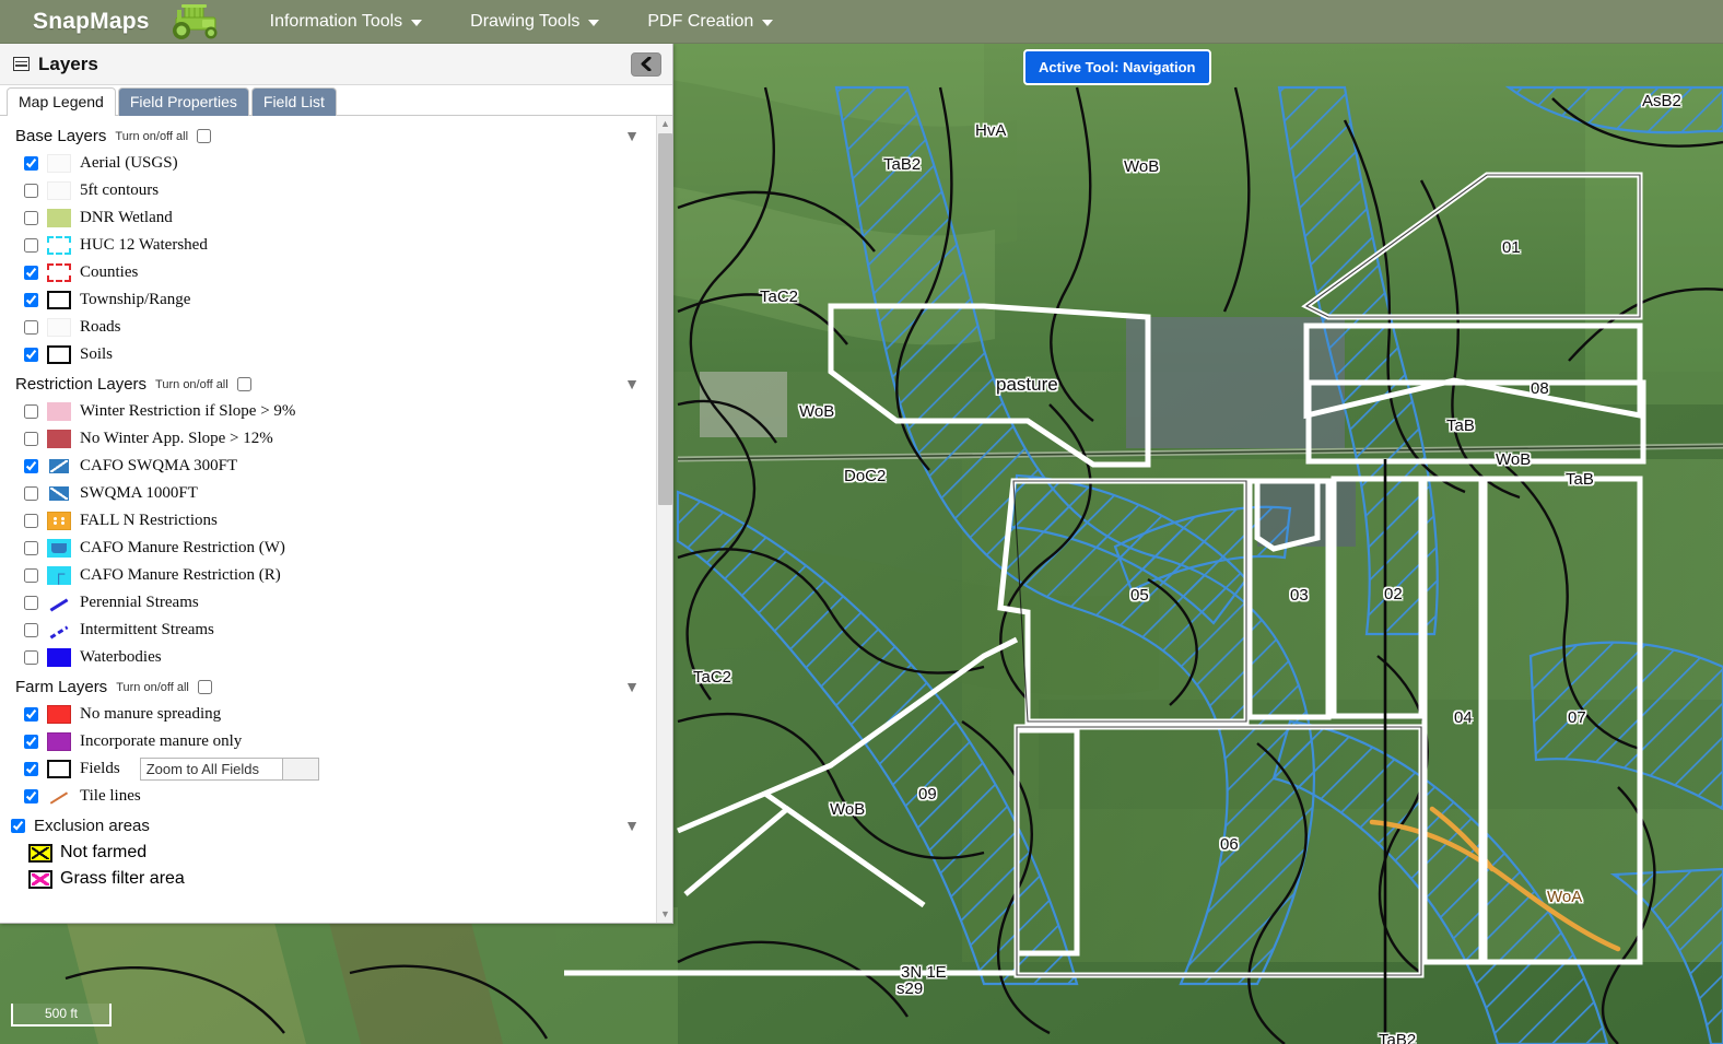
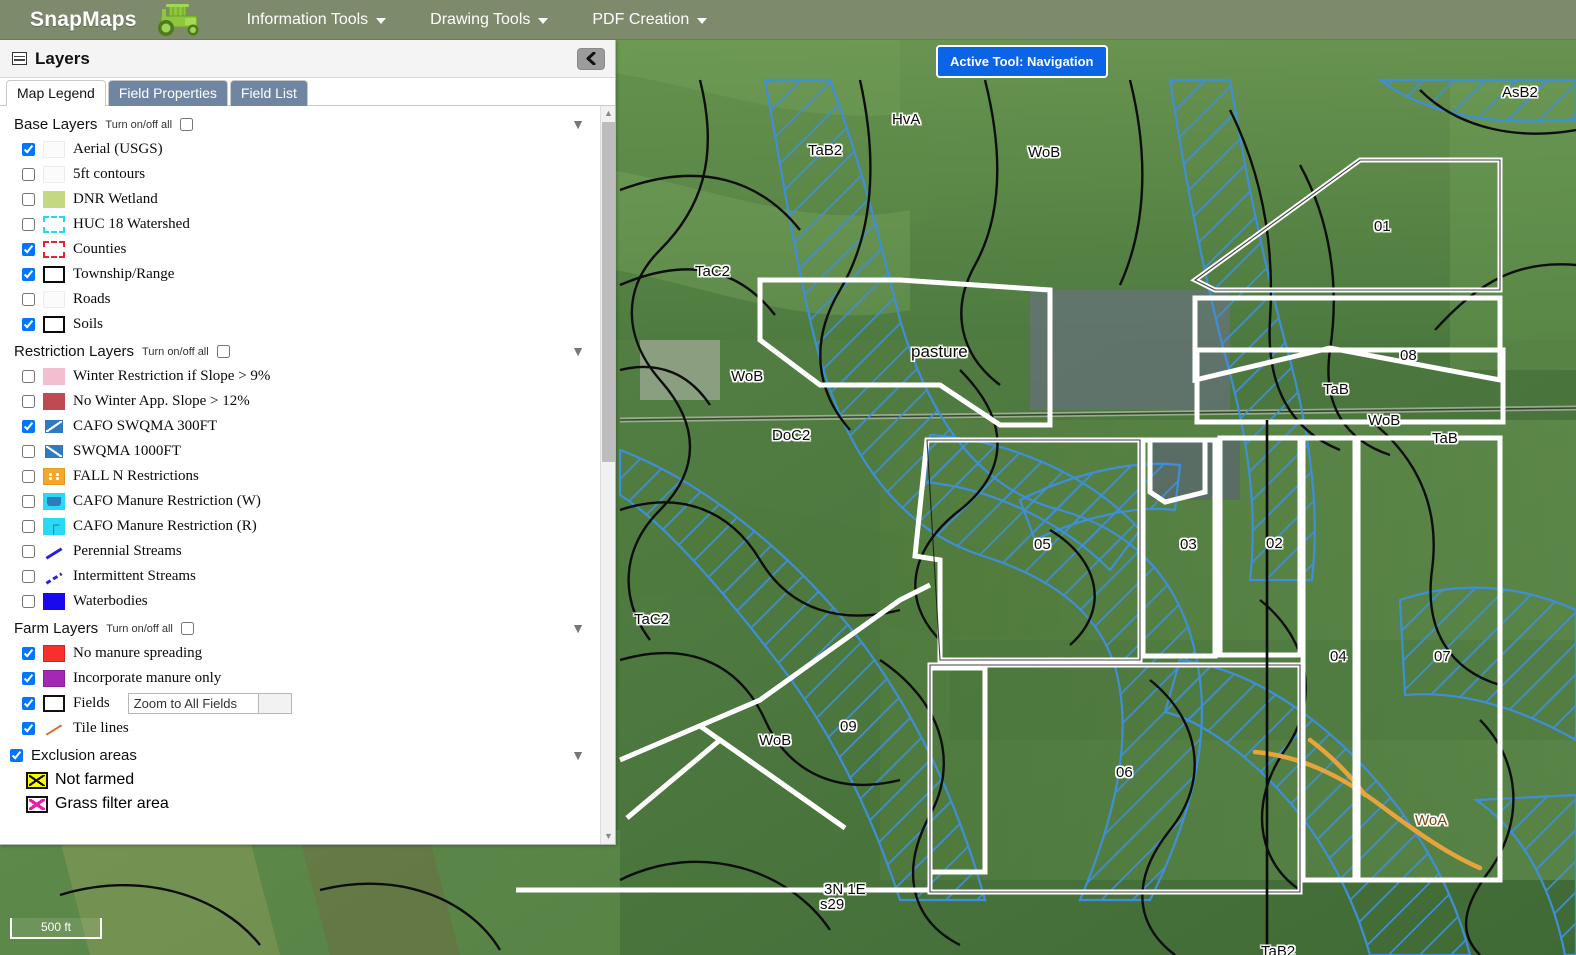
  SnapMaps
  Information Tools
  Drawing Tools
  PDF Creation
  01
  08
  05
  03
  02
  04
  07
  06
  09
  AsB2
  HvA
  TaB2
  WoB
  TaC2
  WoB
  TaB
  WoB
  TaB
  DoC2
  TaC2
  WoB
  WoA
  TaB2
  pasture
  3N 1E
  s29
  Active Tool: Navigation
  500 ft
  Layers
  Map Legend
  Field Properties
  Field List
  Base Layers
  Turn on/off all
  ▼
  Aerial (USGS)
  5ft contours
  DNR Wetland
- HUC 12 Watershed
+ HUC 18 Watershed
  Counties
  Township/Range
  Roads
  Soils
  Restriction Layers
  Turn on/off all
  ▼
  Winter Restriction if Slope > 9%
  No Winter App. Slope > 12%
  CAFO SWQMA 300FT
  SWQMA 1000FT
  FALL N Restrictions
  CAFO Manure Restriction (W)
  CAFO Manure Restriction (R)
  Perennial Streams
  Intermittent Streams
  Waterbodies
  Farm Layers
  Turn on/off all
  ▼
  No manure spreading
  Incorporate manure only
  Fields
  Zoom to All Fields
  Tile lines
  Exclusion areas
  ▼
  Not farmed
  Grass filter area
  ▲
  ▼
